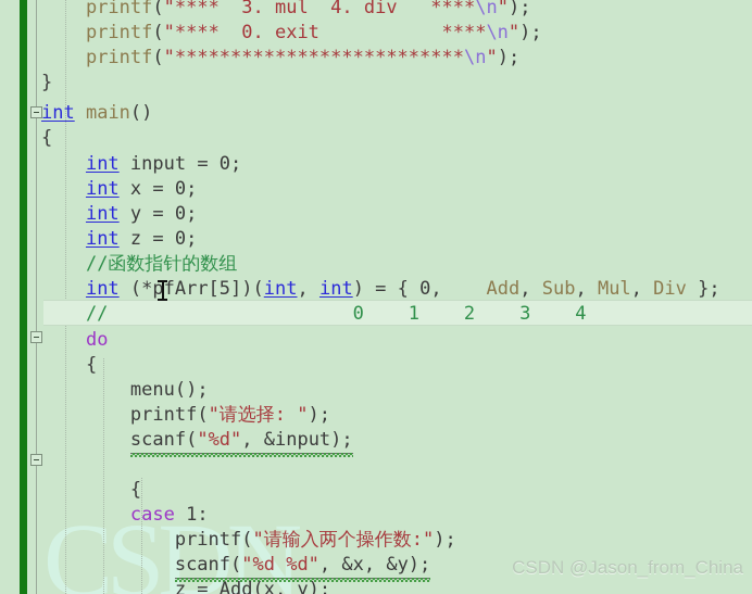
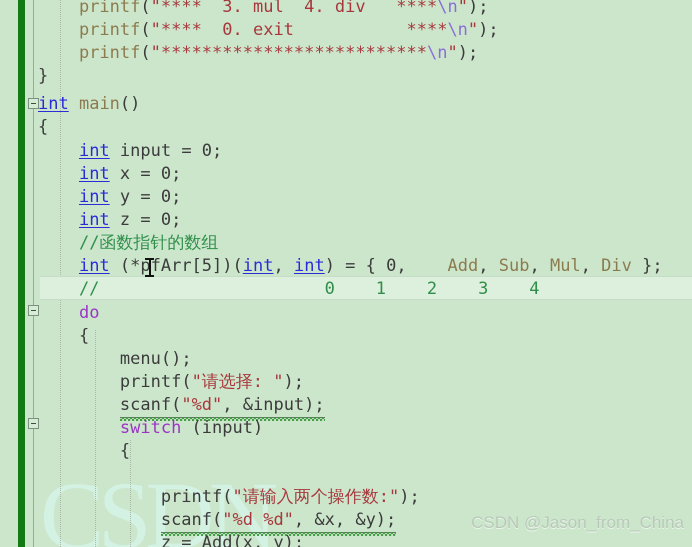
  printf("**** 3. mul 4. div ****\n");
  printf("**** 0. exit ****\n");
  printf("**************************\n");
  }
  int main()
  {
  int input = 0;
  int x = 0;
  int y = 0;
  int z = 0;
  //函数指针的数组
  int (*pfArr[5])(int, int) = { 0, Add, Sub, Mul, Div };
  // 0 1 2 3 4
  do
  {
  menu();
  printf("请选择: ");
  scanf("%d", &input);
+ switch (input)
  {
- case 1:
  printf("请输入两个操作数:");
  scanf("%d %d", &x, &y);
  z = Add(x, y);
  CSDN @Jason_from_China
